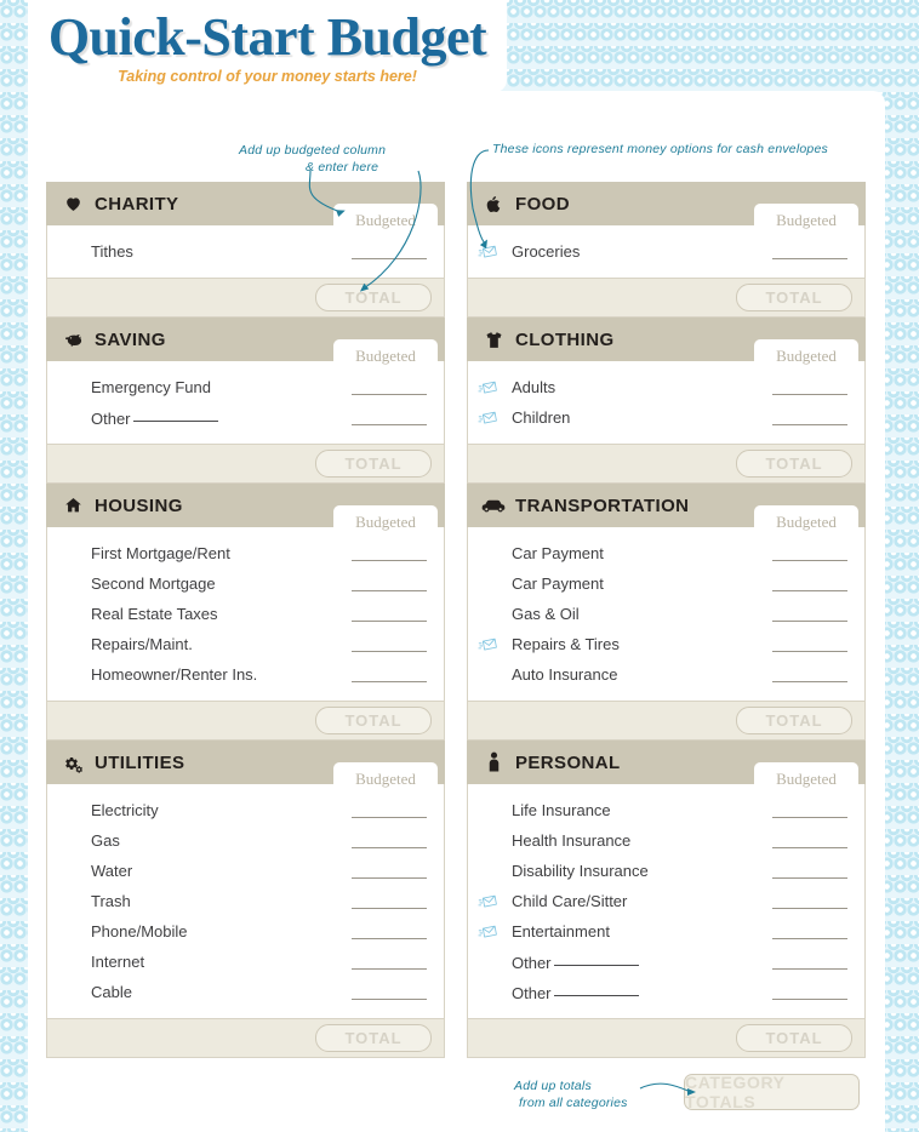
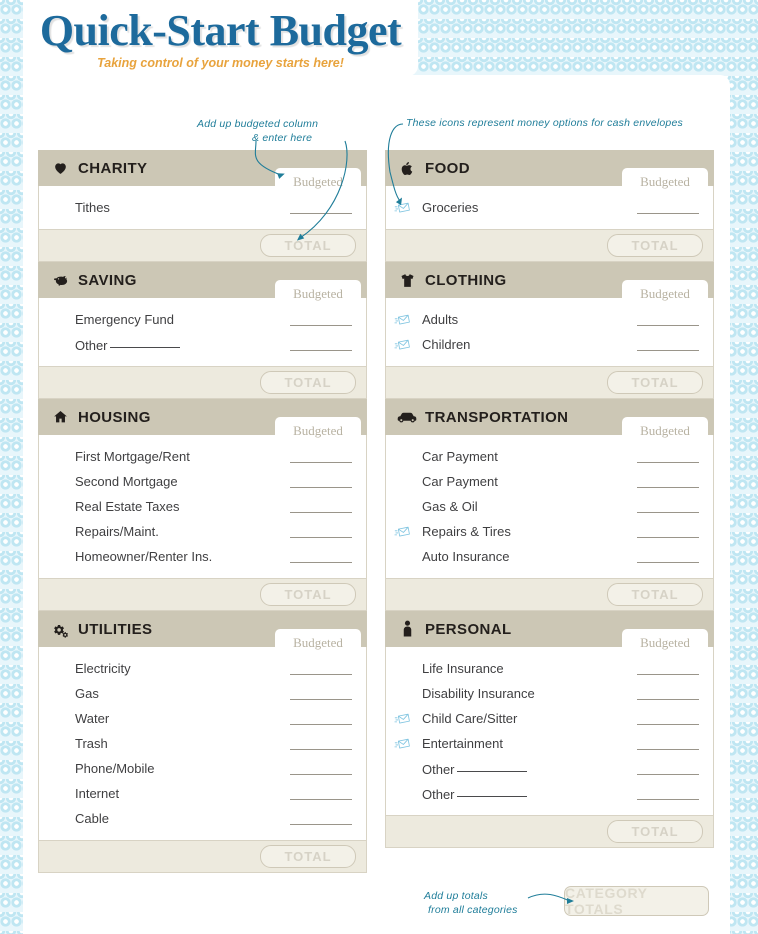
  Quick-Start Budget
  Taking control of your money starts here!
  Add up budgeted column
  & enter here
  These icons represent money options for cash envelopes
  Add up totals
  from all categories
  CHARITY
  Budgeted
  Tithes
  TOTAL
  SAVING
  Budgeted
  Emergency Fund
  Other
  TOTAL
  HOUSING
  Budgeted
  First Mortgage/Rent
  Second Mortgage
  Real Estate Taxes
  Repairs/Maint.
  Homeowner/Renter Ins.
  TOTAL
  UTILITIES
  Budgeted
  Electricity
  Gas
  Water
  Trash
  Phone/Mobile
  Internet
  Cable
  TOTAL
  FOOD
  Budgeted
  Groceries
  TOTAL
  CLOTHING
  Budgeted
  Adults
  Children
  TOTAL
  TRANSPORTATION
  Budgeted
  Car Payment
  Car Payment
  Gas & Oil
  Repairs & Tires
  Auto Insurance
  TOTAL
  PERSONAL
  Budgeted
  Life Insurance
- Health Insurance
  Disability Insurance
  Child Care/Sitter
  Entertainment
  Other
  Other
  TOTAL
  CATEGORY TOTALS
